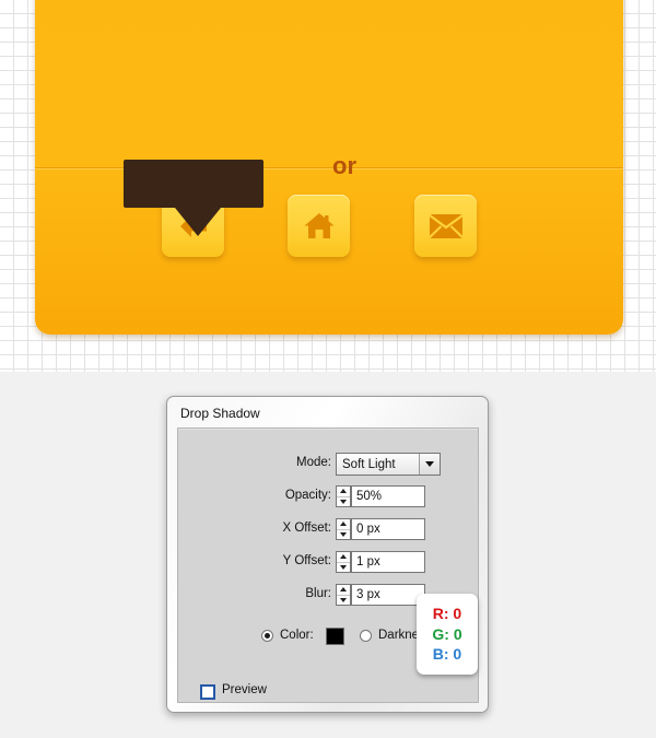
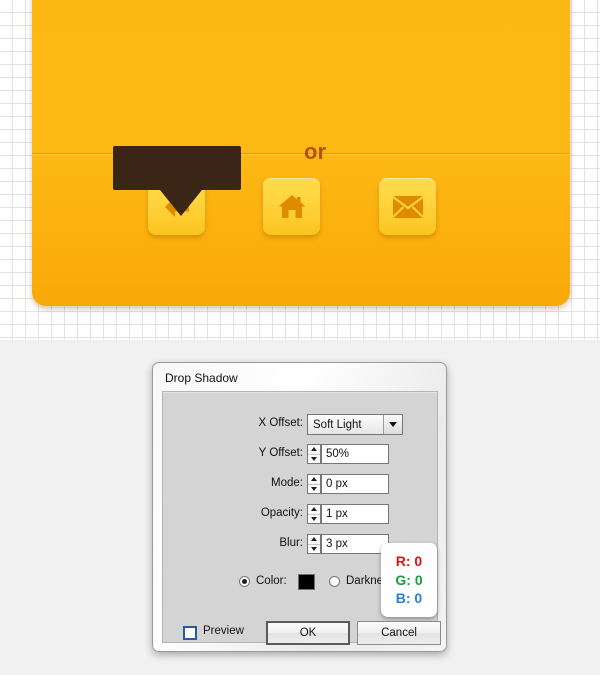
  or
  Drop Shadow
- Mode:
+ X Offset:
  Soft Light
- Opacity:
+ Y Offset:
  50%
- X Offset:
+ Mode:
  0 px
- Y Offset:
+ Opacity:
  1 px
  Blur:
  3 px
  Color:
  Darkne
  R: 0
  G: 0
  B: 0
  Preview
+ OK
+ Cancel
